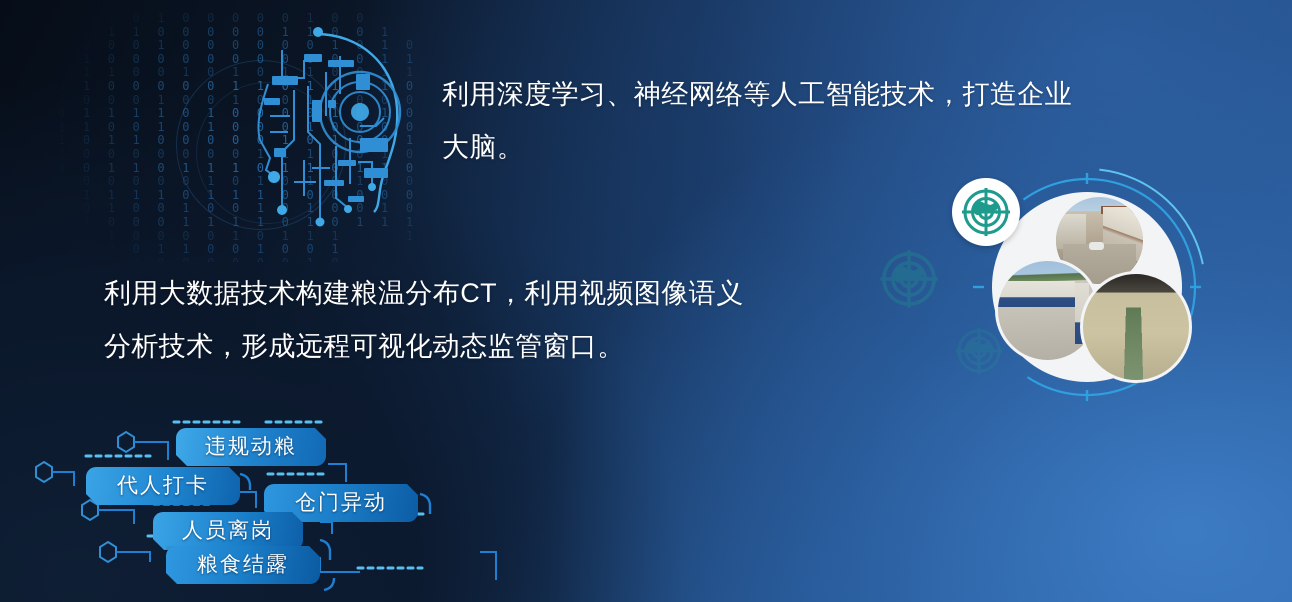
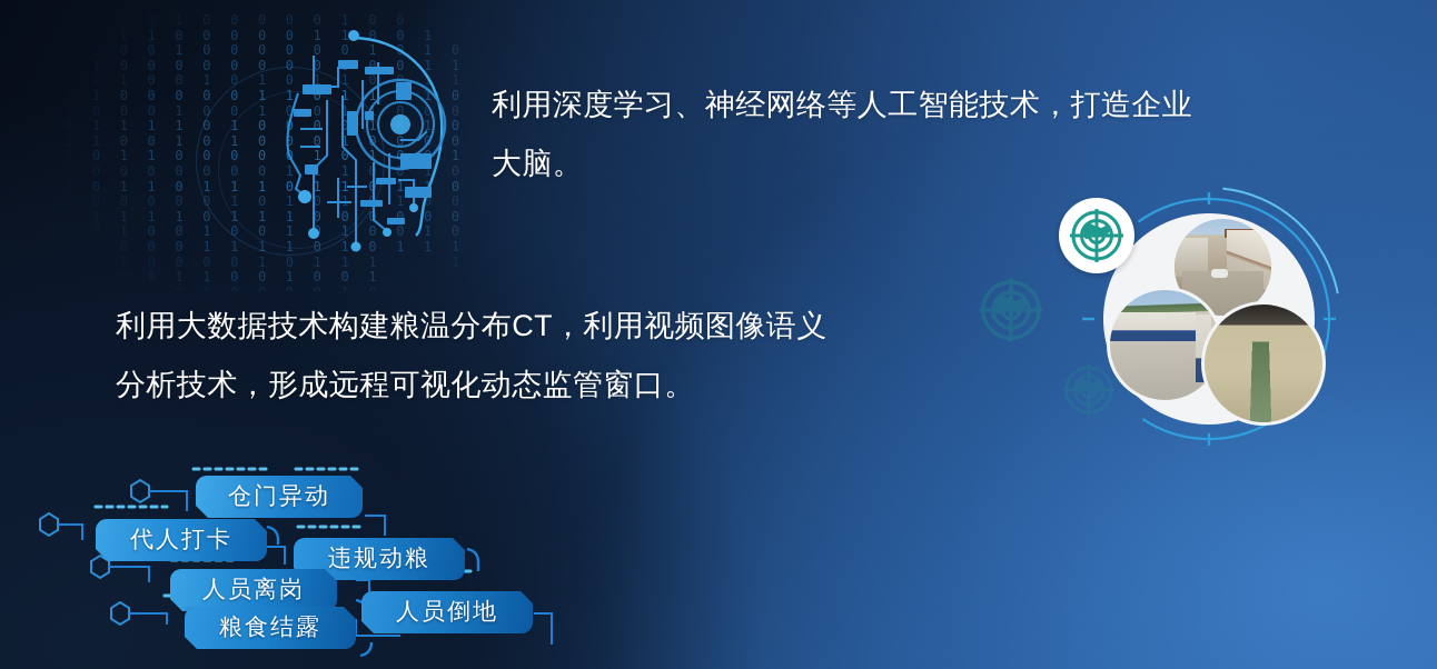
  0 0 1 0 1 0 0 0 0 0 1 0 0
  0 0 1 1 0 0 0 0 0 1 1 0 0 1
  1 0 0 0 1 0 0 0 0 0 0 1 0 1 0
  1 1 0 0 0 0 0 0 0 0 0 0 1 1
  1 1 1 0 0 1 0 1 0 1 1 0 1
  0 1 0 0 0 0 0 1 1 0 1 1 1 0
  1 0 0 0 1 0 0 1 0 1 1 0 0
  0 1 1 1 1 0 1 0 0 0 1 1 0
  1 1 0 0 1 0 1 0 0 0 1 0 0
  1 0 1 1 0 0 0 0 0 1 0 1 1
  1 0 0 0 0 0 0 0 1 1 1 0 0 1 0
  0 1 1 1 1 0 1 1 1 0 0 0 0 0 0
  1 0 1 0 0 1 0 0 1 0 1 0 0 1 0
  0 1 0 0 0 1 1 1 1 0 1 0 1 1 1
  0 0 1 0 0 0 0 1 0 1 1 1 1
  0 0 0 0 1 1 0 0 1 0 0 1
  利用深度学习、神经网络等人工智能技术，打造企业
  大脑。
  利用大数据技术构建粮温分布CT，利用视频图像语义
  分析技术，形成远程可视化动态监管窗口。
- 违规动粮
+ 仓门异动
  代人打卡
- 仓门异动
+ 违规动粮
  人员离岗
+ 人员倒地
  粮食结露
